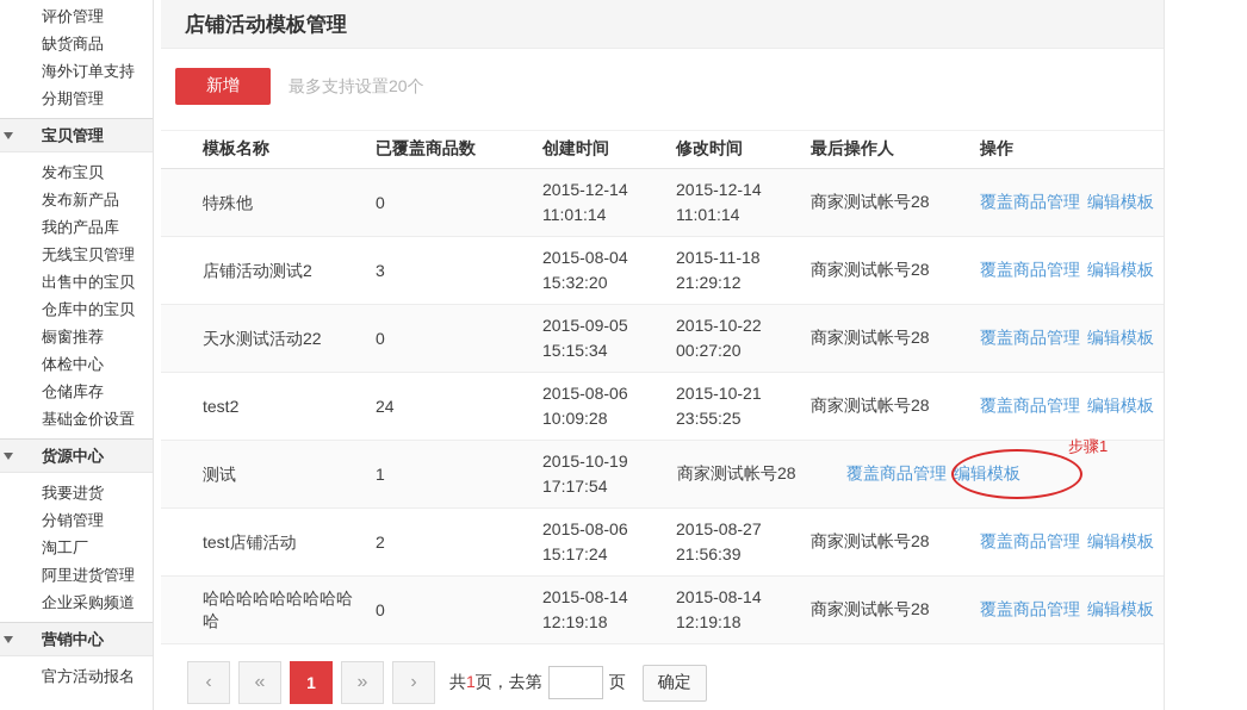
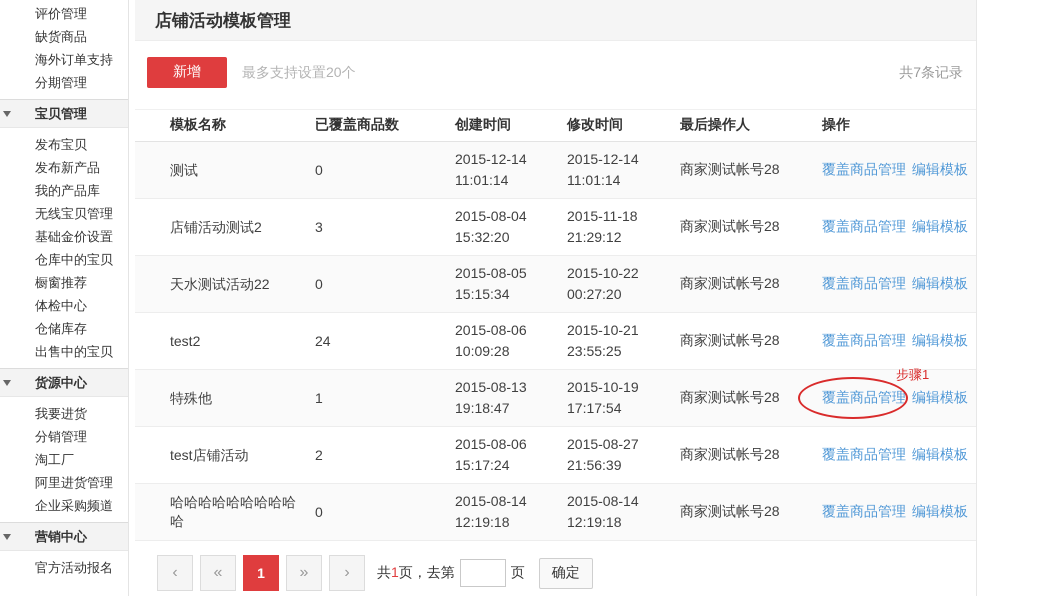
  评价管理
  缺货商品
  海外订单支持
  分期管理
  宝贝管理
  发布宝贝
  发布新产品
  我的产品库
  无线宝贝管理
- 出售中的宝贝
+ 基础金价设置
  仓库中的宝贝
  橱窗推荐
  体检中心
  仓储库存
- 基础金价设置
+ 出售中的宝贝
  货源中心
  我要进货
  分销管理
  淘工厂
  阿里进货管理
  企业采购频道
  营销中心
  官方活动报名
  店铺活动模板管理
  新增
  最多支持设置20个
+ 共7条记录
  模板名称
  已覆盖商品数
  创建时间
  修改时间
  最后操作人
  操作
- 特殊他
+ 测试
  0
  2015-12-14
  11:01:14
  2015-12-14
  11:01:14
  商家测试帐号28
  覆盖商品管理 编辑模板
  店铺活动测试2
  3
  2015-08-04
  15:32:20
  2015-11-18
  21:29:12
  商家测试帐号28
  覆盖商品管理 编辑模板
  天水测试活动22
  0
- 2015-09-05
+ 2015-08-05
  15:15:34
  2015-10-22
  00:27:20
  商家测试帐号28
  覆盖商品管理 编辑模板
  test2
  24
  2015-08-06
  10:09:28
  2015-10-21
  23:55:25
  商家测试帐号28
  覆盖商品管理 编辑模板
- 测试
+ 特殊他
  1
+ 2015-08-13
+ 19:18:47
  2015-10-19
  17:17:54
  商家测试帐号28
  覆盖商品管理 编辑模板
  test店铺活动
  2
  2015-08-06
  15:17:24
  2015-08-27
  21:56:39
  商家测试帐号28
  覆盖商品管理 编辑模板
  哈哈哈哈哈哈哈哈哈哈
  0
  2015-08-14
  12:19:18
  2015-08-14
  12:19:18
  商家测试帐号28
  覆盖商品管理 编辑模板
  ‹
  «
  1
  »
  ›
  共1页，去第
  页
  确定
  步骤1
